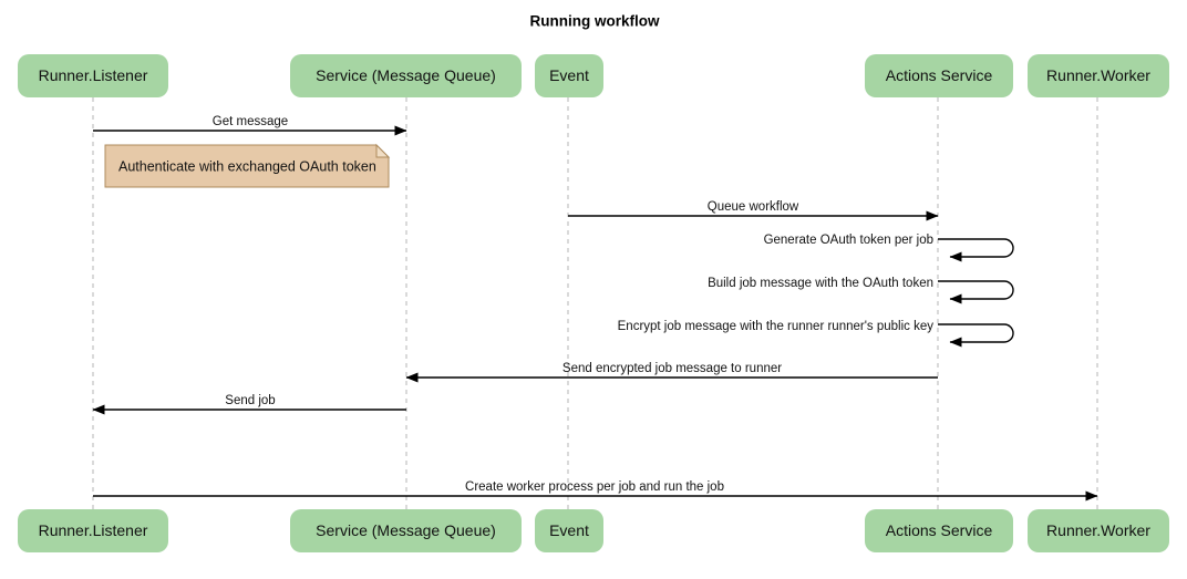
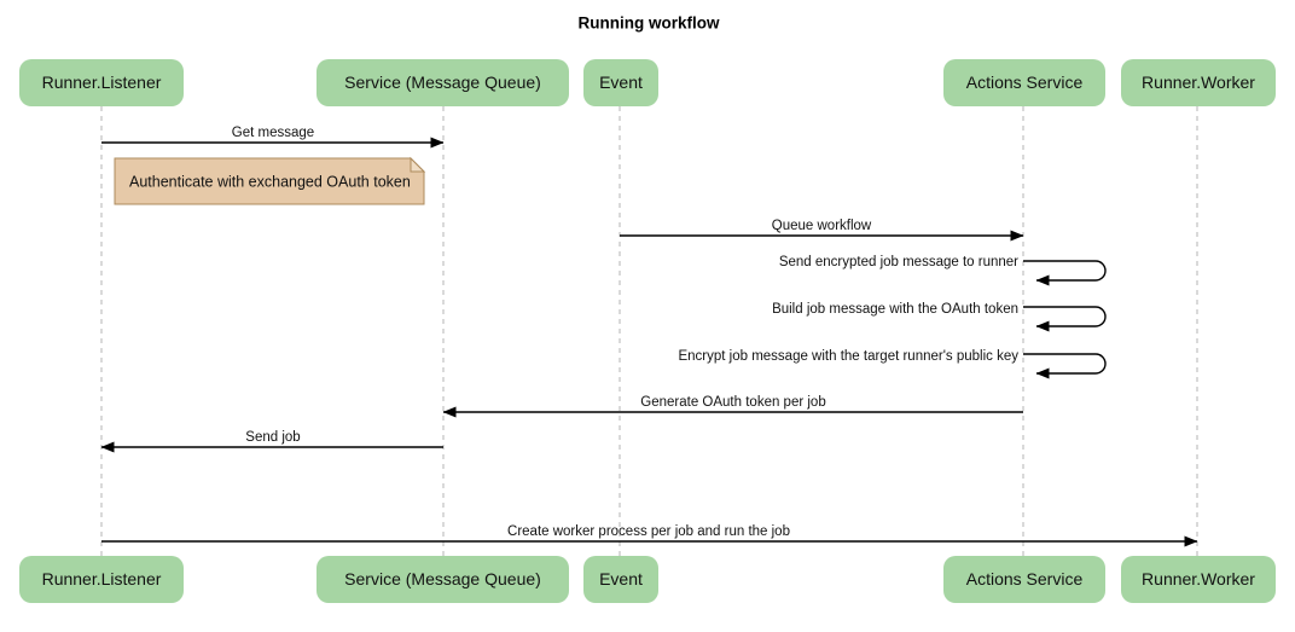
  Running workflow
  Runner.Listener
  Service (Message Queue)
  Event
  Actions Service
  Runner.Worker
  Runner.Listener
  Service (Message Queue)
  Event
  Actions Service
  Runner.Worker
  Get message
  Queue workflow
- Generate OAuth token per job
+ Send encrypted job message to runner
  Build job message with the OAuth token
- Encrypt job message with the runner runner's public key
+ Encrypt job message with the target runner's public key
- Send encrypted job message to runner
+ Generate OAuth token per job
  Send job
  Create worker process per job and run the job
  Authenticate with exchanged OAuth token
